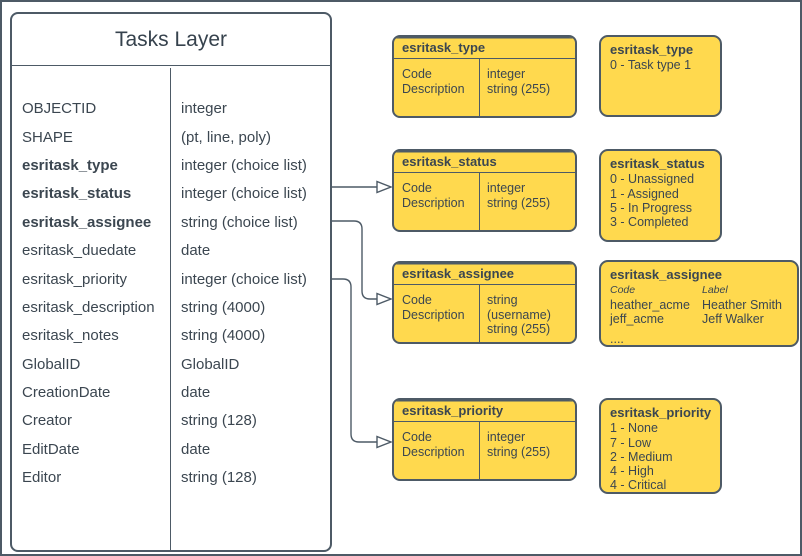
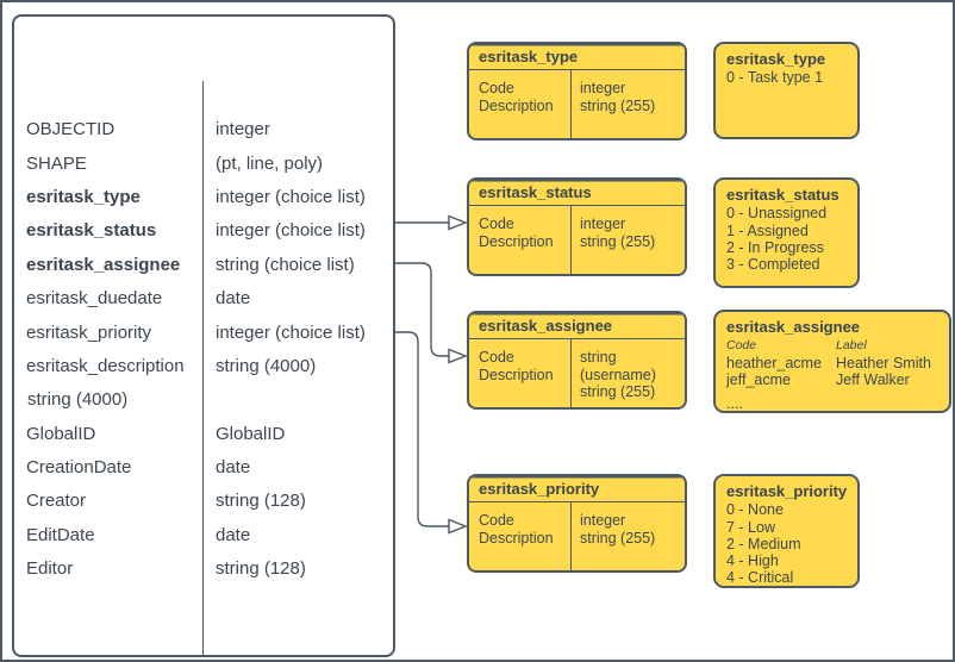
- Tasks Layer
  OBJECTID
  integer
  SHAPE
  (pt, line, poly)
  esritask_type
  integer (choice list)
  esritask_status
  integer (choice list)
  esritask_assignee
  string (choice list)
  esritask_duedate
  date
  esritask_priority
  integer (choice list)
  esritask_description
  string (4000)
- esritask_notes
  string (4000)
  GlobalID
  GlobalID
  CreationDate
  date
  Creator
  string (128)
  EditDate
  date
  Editor
  string (128)
  esritask_type
  Code
  Description
  integer
  string (255)
  esritask_status
  Code
  Description
  integer
  string (255)
  esritask_assignee
  Code
  Description
  string (username)
  string (255)
  esritask_priority
  Code
  Description
  integer
  string (255)
  esritask_type
  0 - Task type 1
  esritask_status
  0 - Unassigned
  1 - Assigned
- 5 - In Progress
+ 2 - In Progress
  3 - Completed
  esritask_assignee
  Code
  Label
  heather_acme
  Heather Smith
  jeff_acme
  Jeff Walker
  ....
  esritask_priority
- 1 - None
+ 0 - None
  7 - Low
  2 - Medium
  4 - High
  4 - Critical
